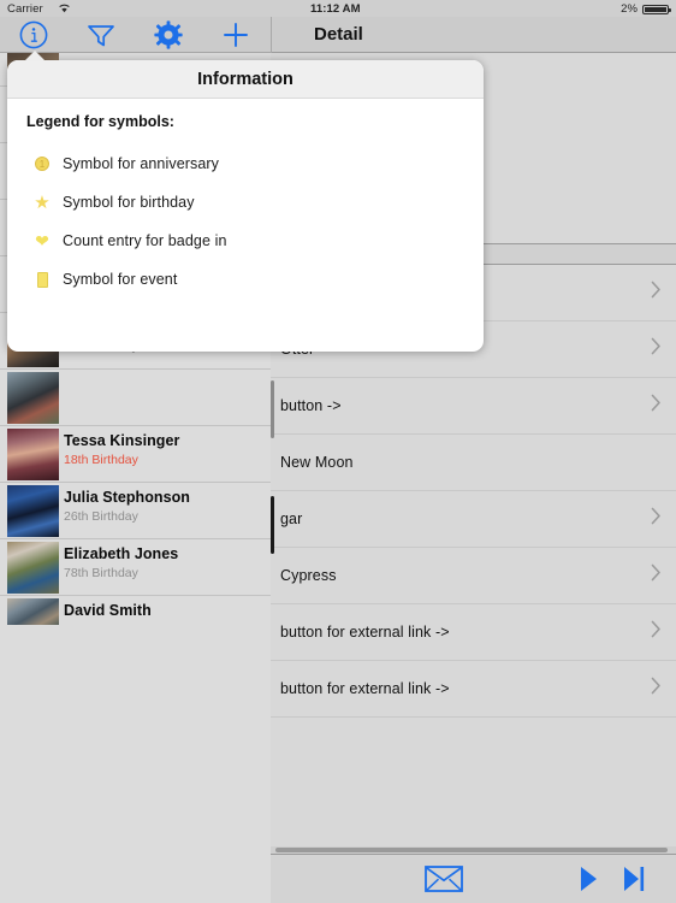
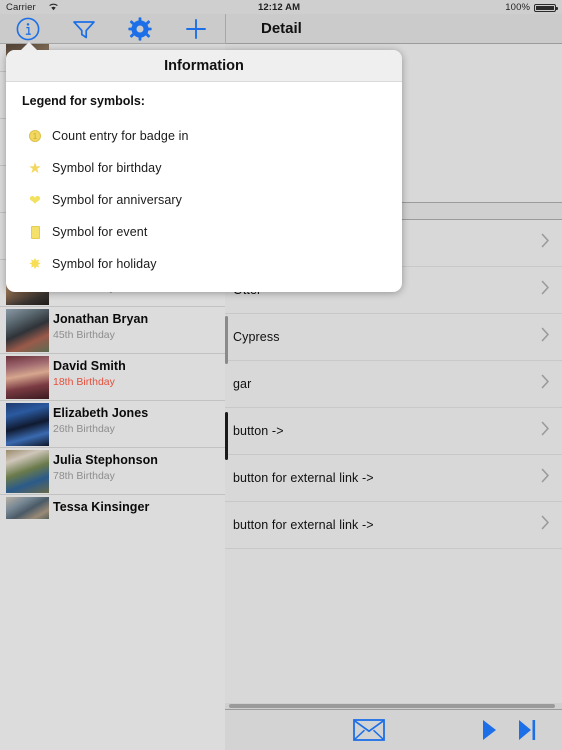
  Carrier
- 11:12 AM
+ 12:12 AM
- 2%
+ 100%
  Detail
+ Jonathan Bryan
+ 45th Birthday
- Tessa Kinsinger
+ David Smith
  18th Birthday
- Julia Stephonson
+ Elizabeth Jones
  26th Birthday
- Elizabeth Jones
+ Julia Stephonson
  78th Birthday
- David Smith
+ Tessa Kinsinger
- button ->
+ Cypress
- New Moon
  gar
- Cypress
+ button ->
  button for external link ->
  button for external link ->
  Information
  Legend for symbols:
- Symbol for anniversary
+ Count entry for badge in
  ★
  Symbol for birthday
  ❤
- Count entry for badge in
+ Symbol for anniversary
  Symbol for event
+ ✸
+ Symbol for holiday
